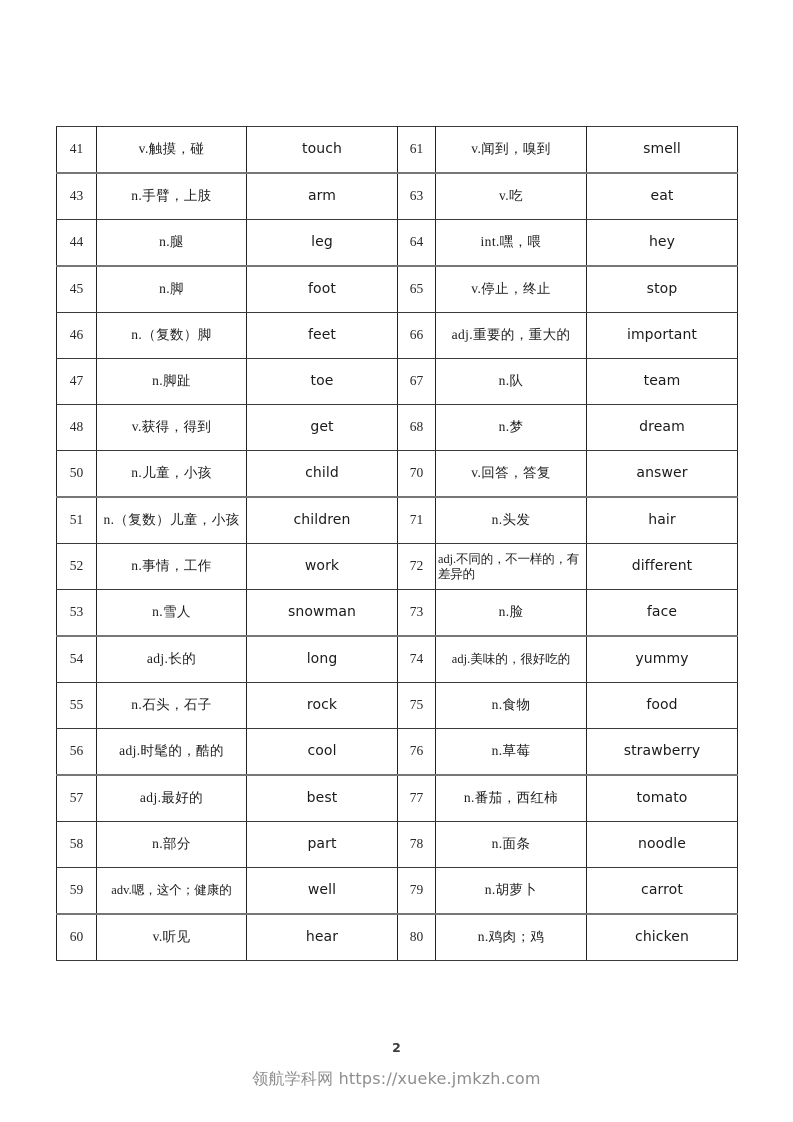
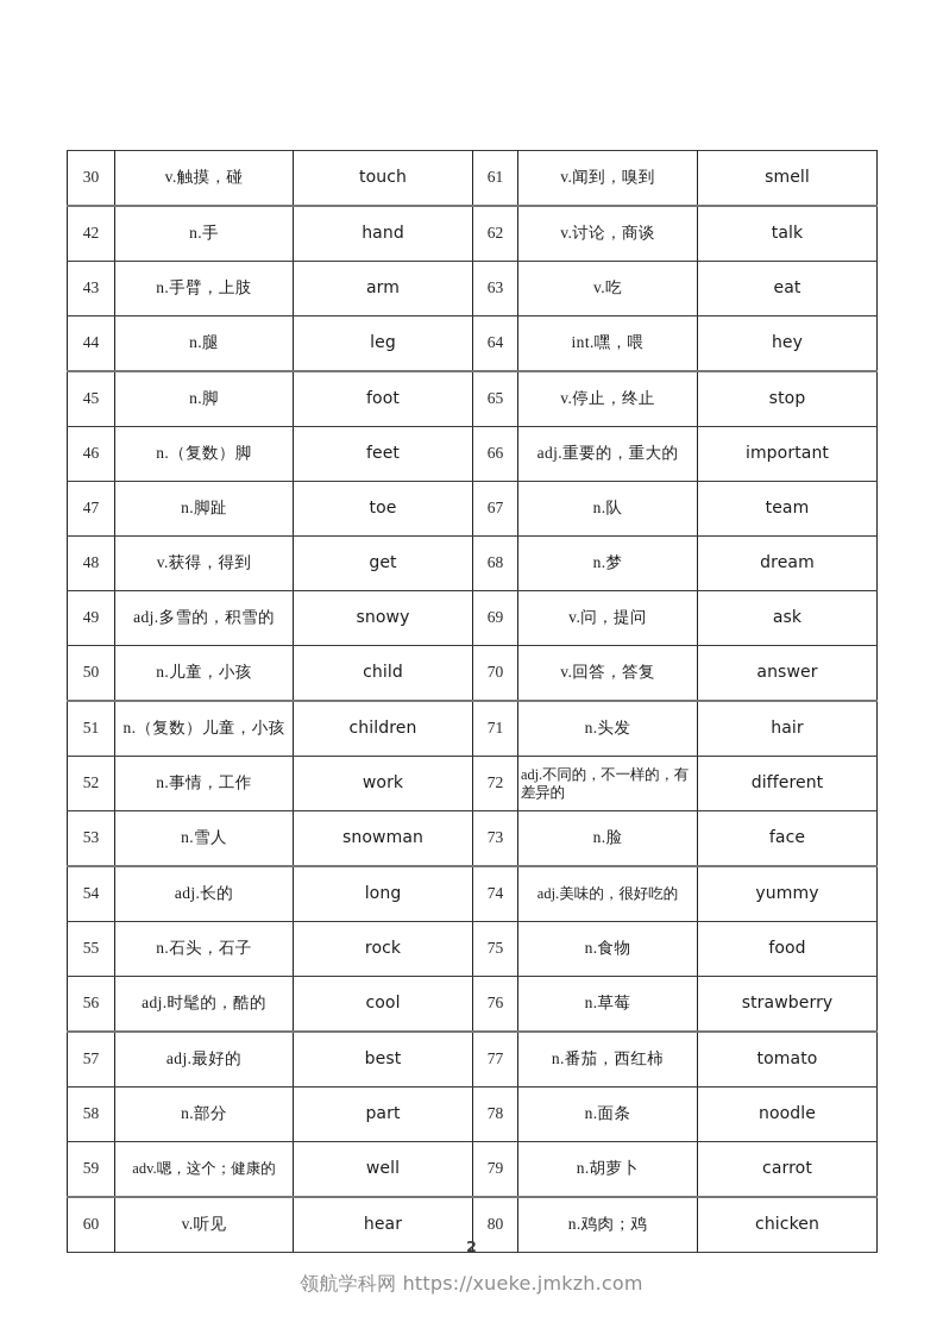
- 41	v.触摸，碰	touch	61	v.闻到，嗅到	smell
+ 30	v.触摸，碰	touch	61	v.闻到，嗅到	smell
+ 42	n.手	hand	62	v.讨论，商谈	talk
  43	n.手臂，上肢	arm	63	v.吃	eat
  44	n.腿	leg	64	int.嘿，喂	hey
  45	n.脚	foot	65	v.停止，终止	stop
  46	n.（复数）脚	feet	66	adj.重要的，重大的	important
  47	n.脚趾	toe	67	n.队	team
  48	v.获得，得到	get	68	n.梦	dream
+ 49	adj.多雪的，积雪的	snowy	69	v.问，提问	ask
  50	n.儿童，小孩	child	70	v.回答，答复	answer
  51	n.（复数）儿童，小孩	children	71	n.头发	hair
  52	n.事情，工作	work	72	adj.不同的，不一样的，有差异的	different
  53	n.雪人	snowman	73	n.脸	face
  54	adj.长的	long	74	adj.美味的，很好吃的	yummy
  55	n.石头，石子	rock	75	n.食物	food
  56	adj.时髦的，酷的	cool	76	n.草莓	strawberry
  57	adj.最好的	best	77	n.番茄，西红柿	tomato
  58	n.部分	part	78	n.面条	noodle
  59	adv.嗯，这个；健康的	well	79	n.胡萝卜	carrot
  60	v.听见	hear	80	n.鸡肉；鸡	chicken
  2
  领航学科网 https://xueke.jmkzh.com
